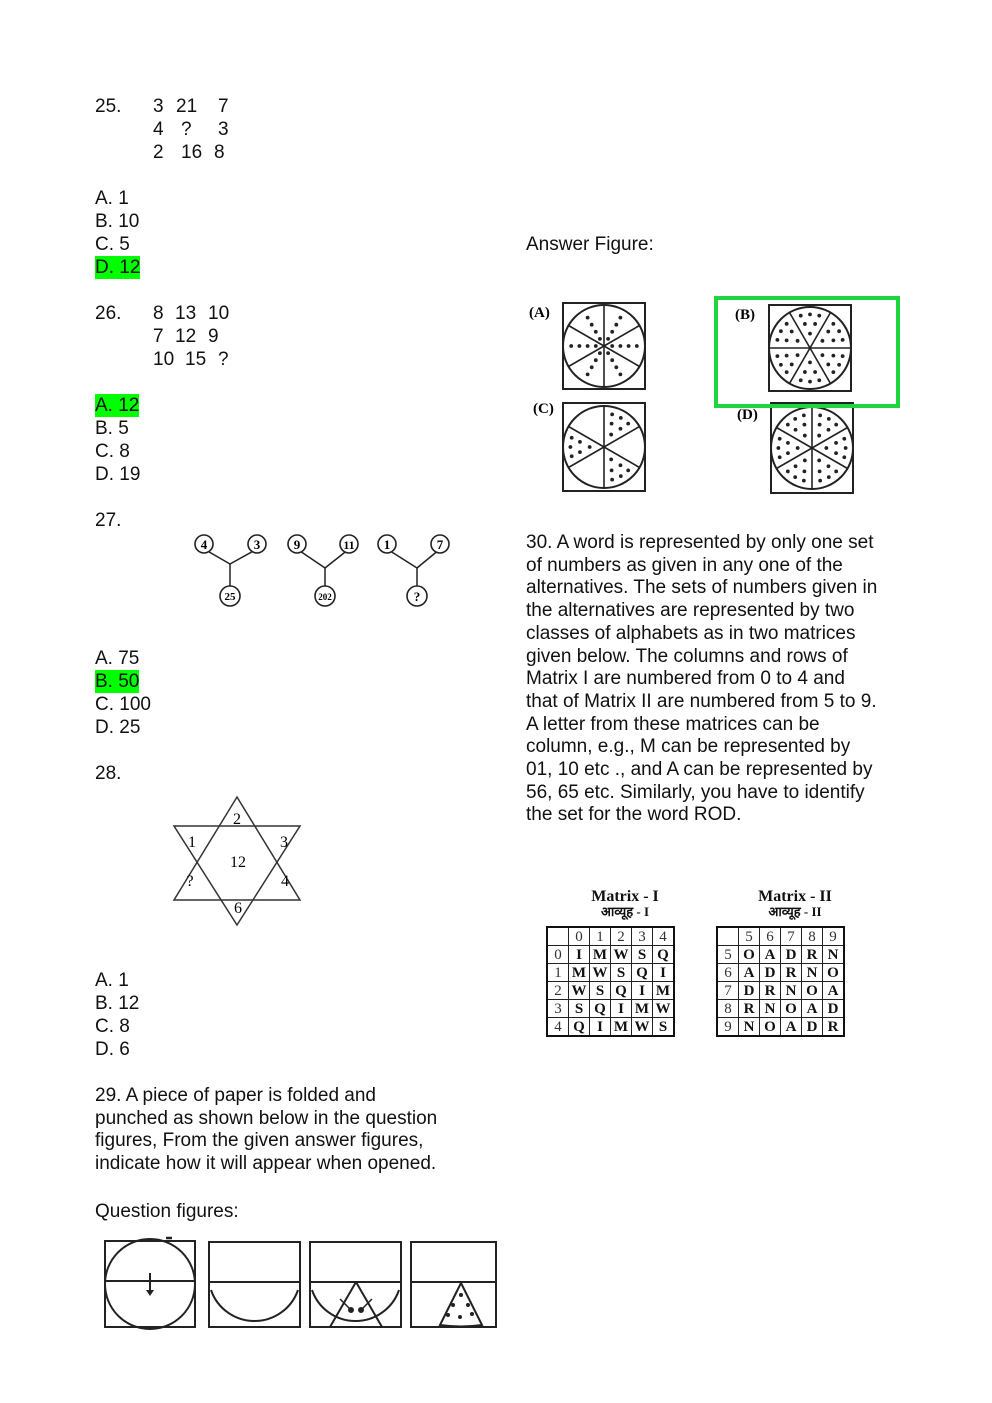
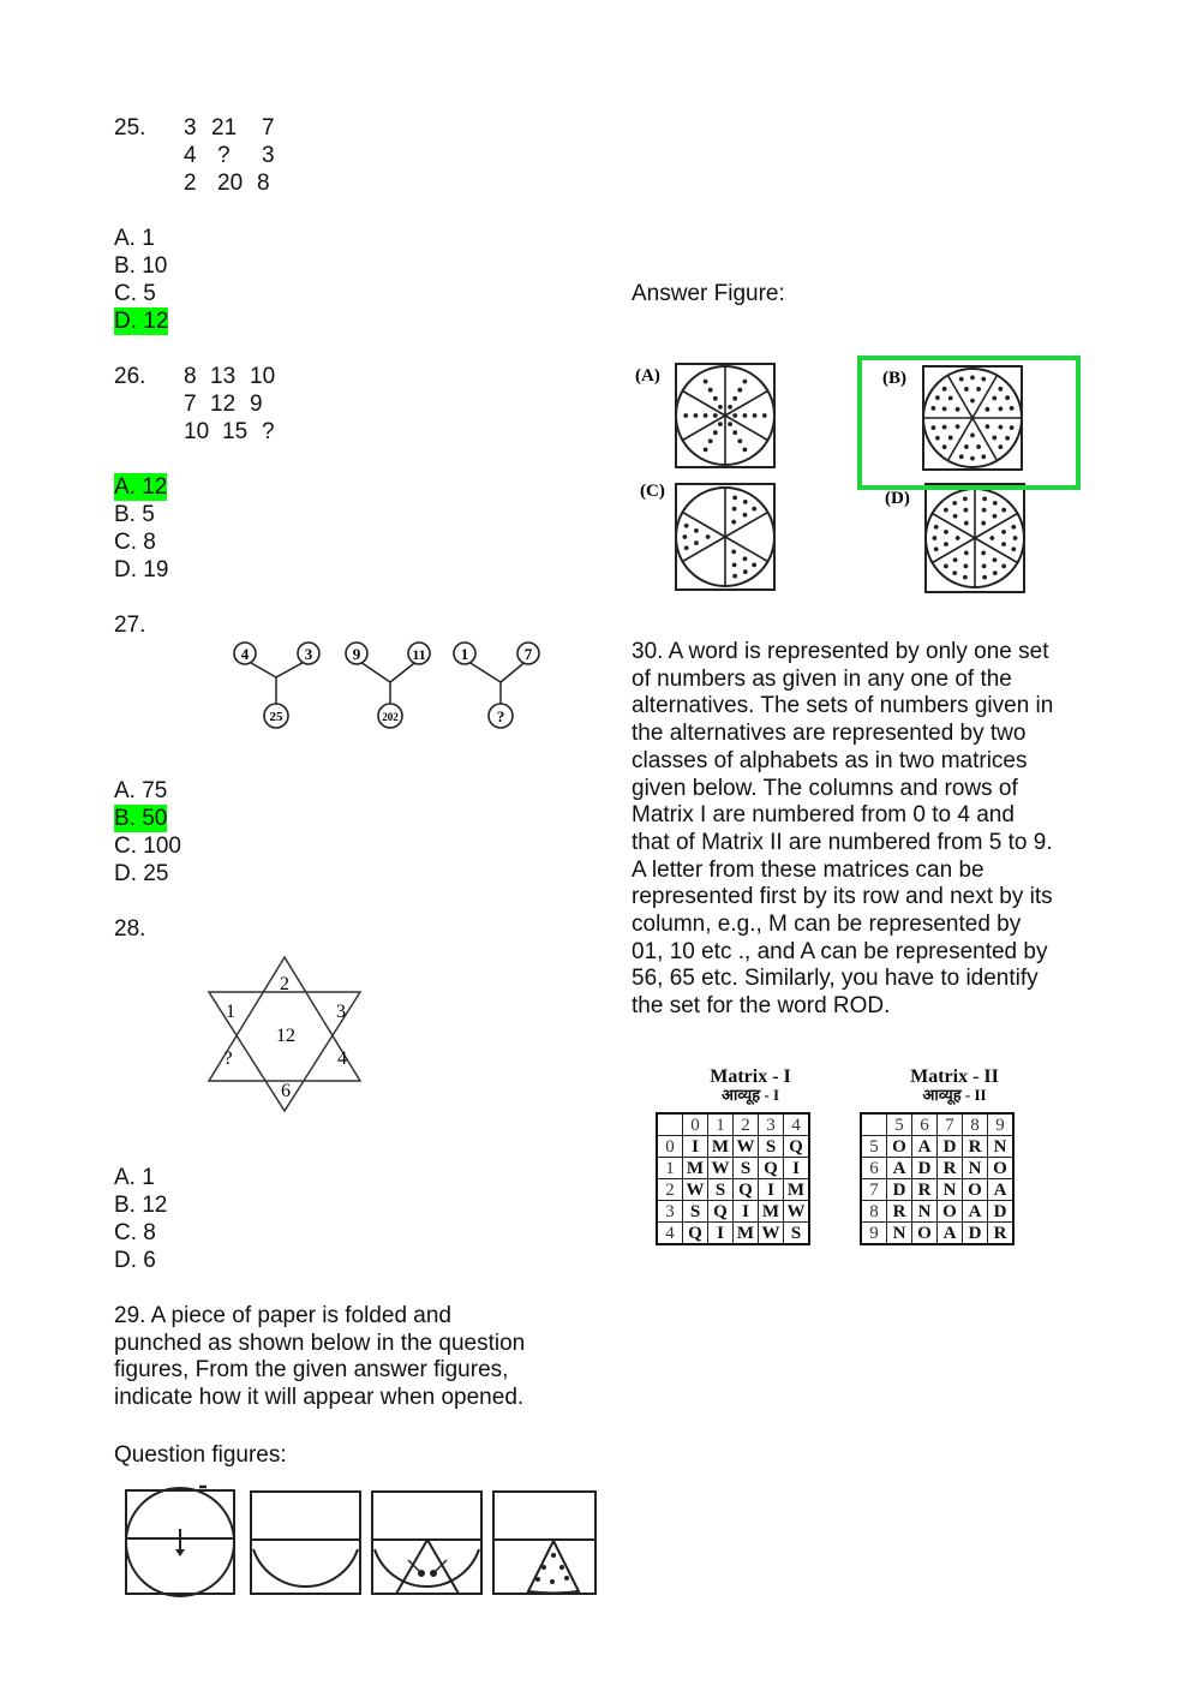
  25.
  3 21 7
  4 ? 3
- 2 16 8
+ 2 20 8
  A. 1
  B. 10
  C. 5
  D. 12
  26.
  8 13 10
  7 12 9
  10 15 ?
  A. 12
  B. 5
  C. 8
  D. 19
  27.
  4
  3
  25
  9
  11
  202
  1
  7
  ?
  A. 75
  B. 50
  C. 100
  D. 25
  28.
  2
  1
  3
  12
  ?
  4
  6
  A. 1
  B. 12
  C. 8
  D. 6
  29. A piece of paper is folded and
  punched as shown below in the question
  figures, From the given answer figures,
  indicate how it will appear when opened.
  Question figures:
  Answer Figure:
  (A)
  (B)
  (C)
  (D)
  30. A word is represented by only one set
  of numbers as given in any one of the
  alternatives. The sets of numbers given in
  the alternatives are represented by two
  classes of alphabets as in two matrices
  given below. The columns and rows of
  Matrix I are numbered from 0 to 4 and
  that of Matrix II are numbered from 5 to 9.
  A letter from these matrices can be
+ represented first by its row and next by its
  column, e.g., M can be represented by
  01, 10 etc ., and A can be represented by
  56, 65 etc. Similarly, you have to identify
  the set for the word ROD.
  Matrix - I
  आव्यूह - I
  Matrix - II
  आव्यूह - II
  	0	1	2	3	4
  0	I	M	W	S	Q
  1	M	W	S	Q	I
  2	W	S	Q	I	M
  3	S	Q	I	M	W
  4	Q	I	M	W	S
  	5	6	7	8	9
  5	O	A	D	R	N
  6	A	D	R	N	O
  7	D	R	N	O	A
  8	R	N	O	A	D
  9	N	O	A	D	R
